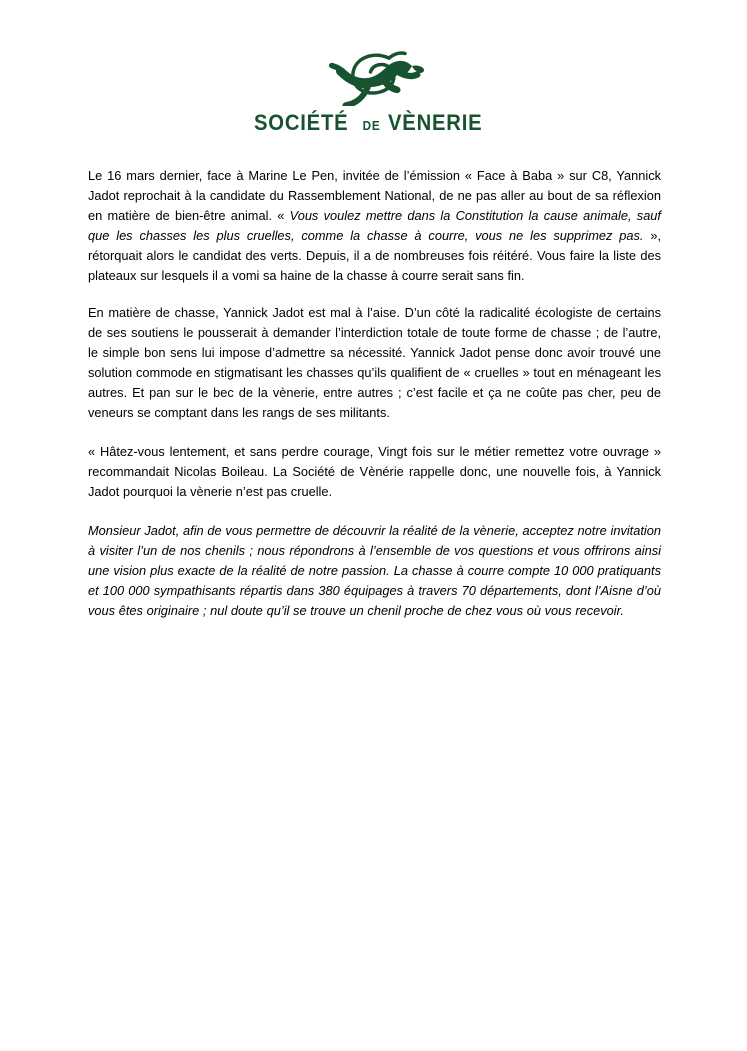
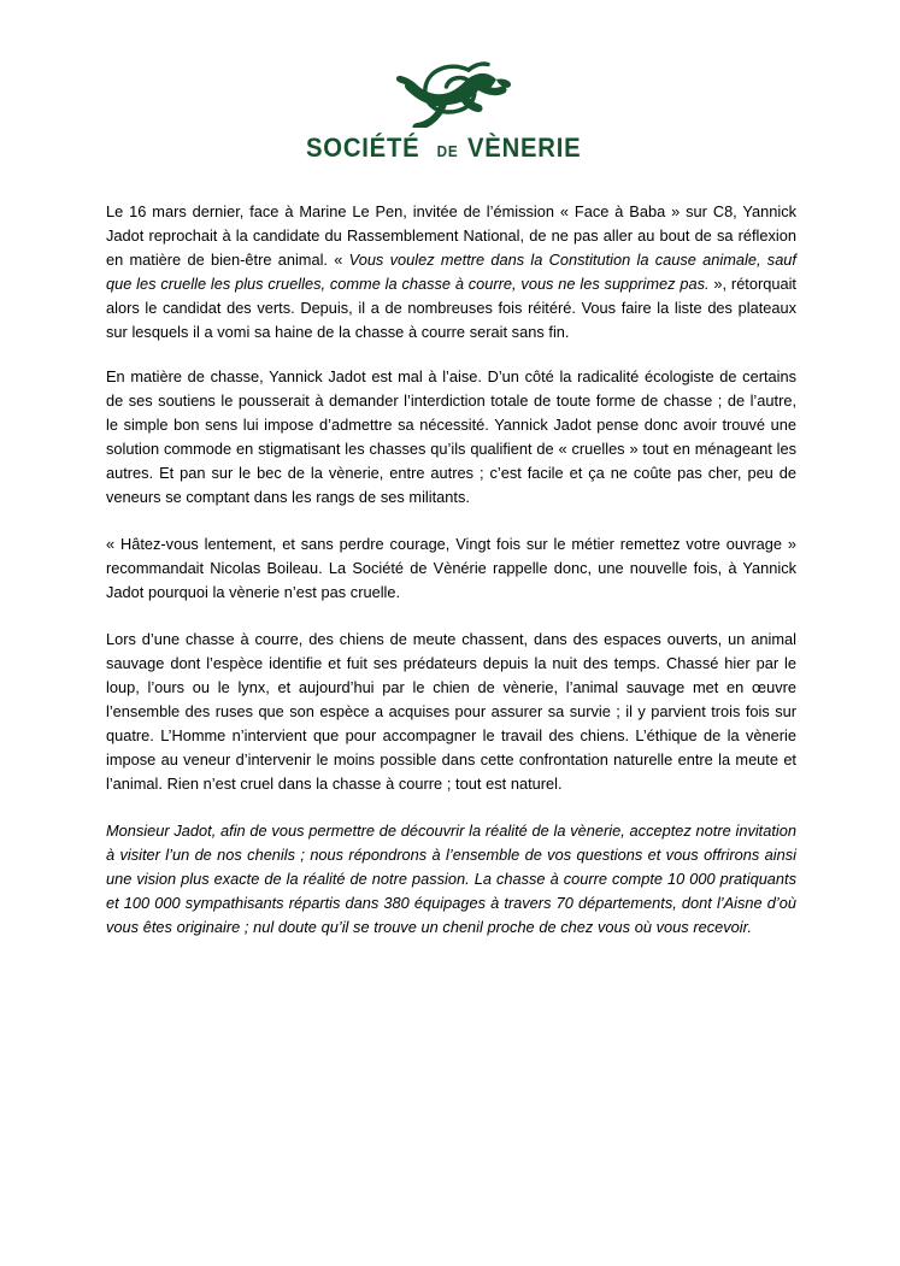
  SOCIÉTÉ
  DE
  VÈNERIE
- Le 16 mars dernier, face à Marine Le Pen, invitée de l’émission « Face à Baba » sur C8, Yannick Jadot reprochait à la candidate du Rassemblement National, de ne pas aller au bout de sa réflexion en matière de bien-être animal. « Vous voulez mettre dans la Constitution la cause animale, sauf que les chasses les plus cruelles, comme la chasse à courre, vous ne les supprimez pas. », rétorquait alors le candidat des verts. Depuis, il a de nombreuses fois réitéré. Vous faire la liste des plateaux sur lesquels il a vomi sa haine de la chasse à courre serait sans fin.
+ Le 16 mars dernier, face à Marine Le Pen, invitée de l’émission « Face à Baba » sur C8, Yannick Jadot reprochait à la candidate du Rassemblement National, de ne pas aller au bout de sa réflexion en matière de bien-être animal. « Vous voulez mettre dans la Constitution la cause animale, sauf que les cruelle les plus cruelles, comme la chasse à courre, vous ne les supprimez pas. », rétorquait alors le candidat des verts. Depuis, il a de nombreuses fois réitéré. Vous faire la liste des plateaux sur lesquels il a vomi sa haine de la chasse à courre serait sans fin.
  En matière de chasse, Yannick Jadot est mal à l’aise. D’un côté la radicalité écologiste de certains de ses soutiens le pousserait à demander l’interdiction totale de toute forme de chasse ; de l’autre, le simple bon sens lui impose d’admettre sa nécessité. Yannick Jadot pense donc avoir trouvé une solution commode en stigmatisant les chasses qu’ils qualifient de « cruelles » tout en ménageant les autres. Et pan sur le bec de la vènerie, entre autres ; c’est facile et ça ne coûte pas cher, peu de veneurs se comptant dans les rangs de ses militants.
  « Hâtez-vous lentement, et sans perdre courage, Vingt fois sur le métier remettez votre ouvrage » recommandait Nicolas Boileau. La Société de Vènérie rappelle donc, une nouvelle fois, à Yannick Jadot pourquoi la vènerie n’est pas cruelle.
+ Lors d’une chasse à courre, des chiens de meute chassent, dans des espaces ouverts, un animal sauvage dont l’espèce identifie et fuit ses prédateurs depuis la nuit des temps. Chassé hier par le loup, l’ours ou le lynx, et aujourd’hui par le chien de vènerie, l’animal sauvage met en œuvre l’ensemble des ruses que son espèce a acquises pour assurer sa survie ; il y parvient trois fois sur quatre. L’Homme n’intervient que pour accompagner le travail des chiens. L’éthique de la vènerie impose au veneur d’intervenir le moins possible dans cette confrontation naturelle entre la meute et l’animal. Rien n’est cruel dans la chasse à courre ; tout est naturel.
  Monsieur Jadot, afin de vous permettre de découvrir la réalité de la vènerie, acceptez notre invitation à visiter l’un de nos chenils ; nous répondrons à l’ensemble de vos questions et vous offrirons ainsi une vision plus exacte de la réalité de notre passion. La chasse à courre compte 10 000 pratiquants et 100 000 sympathisants répartis dans 380 équipages à travers 70 départements, dont l’Aisne d’où vous êtes originaire ; nul doute qu’il se trouve un chenil proche de chez vous où vous recevoir.
